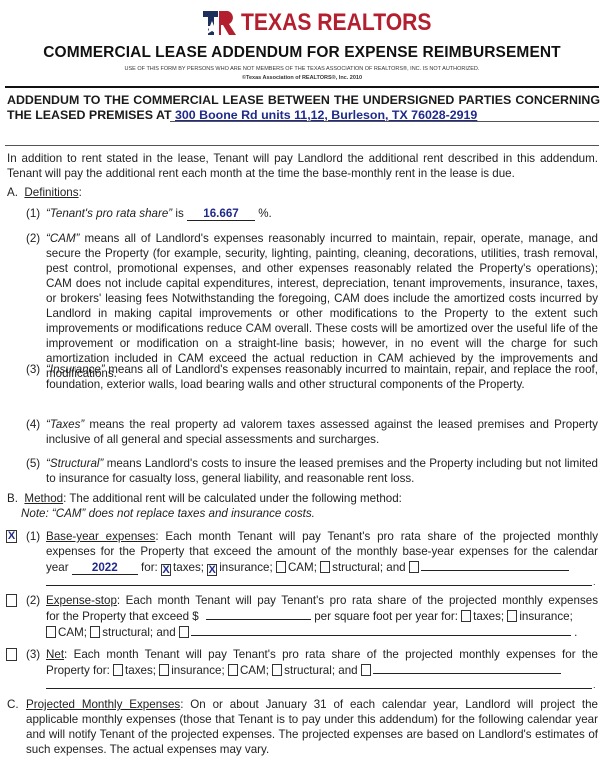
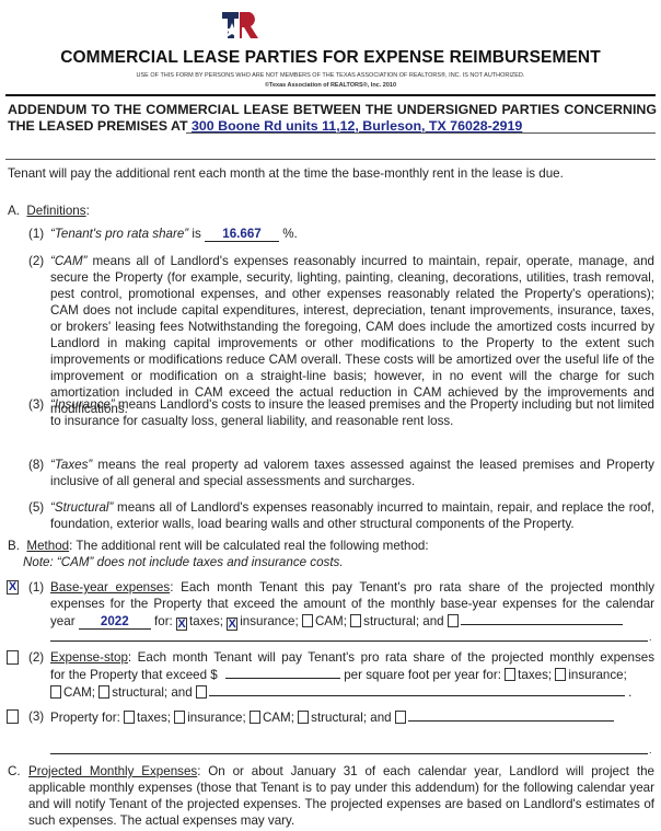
- TEXAS REALTORS
- COMMERCIAL LEASE ADDENDUM FOR EXPENSE REIMBURSEMENT
+ COMMERCIAL LEASE PARTIES FOR EXPENSE REIMBURSEMENT
  ADDENDUM TO THE COMMERCIAL LEASE BETWEEN THE UNDERSIGNED PARTIES CONCERNING
  THE LEASED PREMISES AT 300 Boone Rd units 11,12, Burleson, TX 76028-2919
- In addition to rent stated in the lease, Tenant will pay Landlord the additional rent described in this addendum.
  Tenant will pay the additional rent each month at the time the base-monthly rent in the lease is due.
  A. Definitions:
  (1)
  “Tenant's pro rata share” is 16.667 %.
  (2)
  “CAM” means all of Landlord's expenses reasonably incurred to maintain, repair, operate, manage, and secure the Property (for example, security, lighting, painting, cleaning, decorations, utilities, trash removal, pest control, promotional expenses, and other expenses reasonably related the Property's operations); CAM does not include capital expenditures, interest, depreciation, tenant improvements, insurance, taxes, or brokers' leasing fees Notwithstanding the foregoing, CAM does include the amortized costs incurred by Landlord in making capital improvements or other modifications to the Property to the extent such improvements or modifications reduce CAM overall. These costs will be amortized over the useful life of the improvement or modification on a straight-line basis; however, in no event will the charge for such amortization included in CAM exceed the actual reduction in CAM achieved by the improvements and modifications.
  (3)
- “Insurance” means all of Landlord's expenses reasonably incurred to maintain, repair, and replace the roof, foundation, exterior walls, load bearing walls and other structural components of the Property.
+ “Insurance” means Landlord's costs to insure the leased premises and the Property including but not limited to insurance for casualty loss, general liability, and reasonable rent loss.
- (4)
+ (8)
  “Taxes” means the real property ad valorem taxes assessed against the leased premises and Property inclusive of all general and special assessments and surcharges.
  (5)
- “Structural” means Landlord's costs to insure the leased premises and the Property including but not limited to insurance for casualty loss, general liability, and reasonable rent loss.
+ “Structural” means all of Landlord's expenses reasonably incurred to maintain, repair, and replace the roof, foundation, exterior walls, load bearing walls and other structural components of the Property.
- B. Method: The additional rent will be calculated under the following method:
+ B. Method: The additional rent will be calculated real the following method:
- Note: “CAM” does not replace taxes and insurance costs.
+ Note: “CAM” does not include taxes and insurance costs.
  X
  (1)
- Base-year expenses: Each month Tenant will pay Tenant's pro rata share of the projected monthly
+ Base-year expenses: Each month Tenant this pay Tenant's pro rata share of the projected monthly
  expenses for the Property that exceed the amount of the monthly base-year expenses for the calendar
  year 2022 for: X taxes; X insurance; CAM; structural; and
  .
  (2)
  Expense-stop: Each month Tenant will pay Tenant's pro rata share of the projected monthly expenses
  for the Property that exceed $ per square foot per year for: taxes; insurance;
  CAM; structural; and .
  (3)
- Net: Each month Tenant will pay Tenant's pro rata share of the projected monthly expenses for the
  Property for: taxes; insurance; CAM; structural; and
  .
  C.
  Projected Monthly Expenses: On or about January 31 of each calendar year, Landlord will project the applicable monthly expenses (those that Tenant is to pay under this addendum) for the following calendar year and will notify Tenant of the projected expenses. The projected expenses are based on Landlord's estimates of such expenses. The actual expenses may vary.
